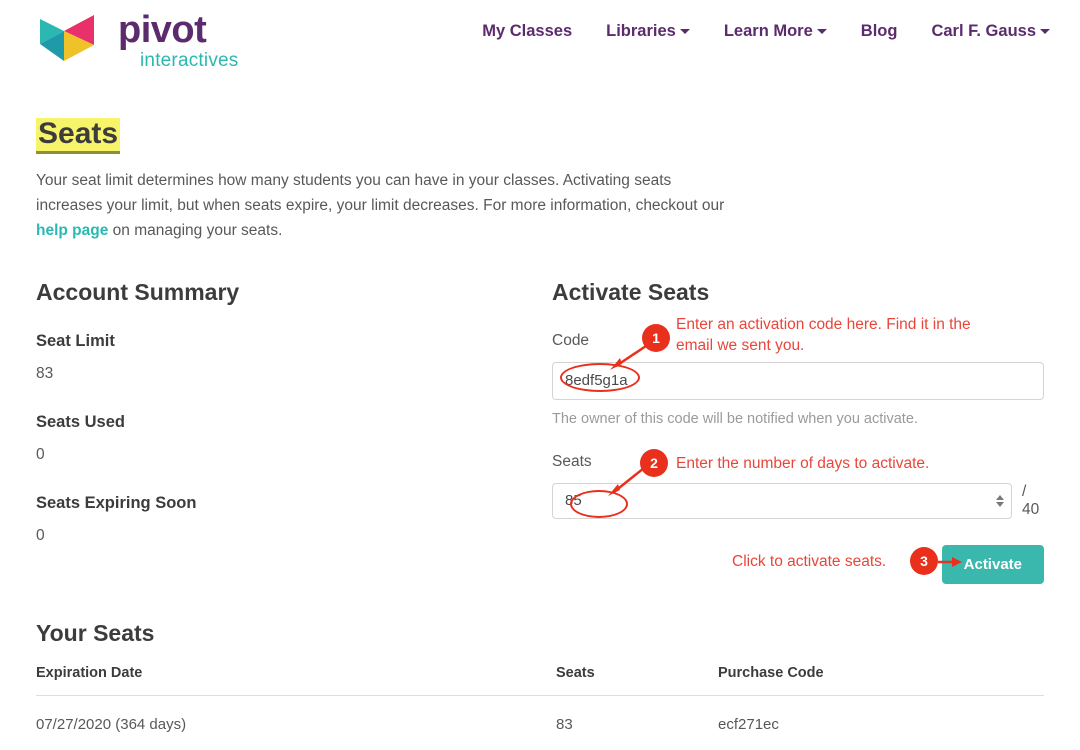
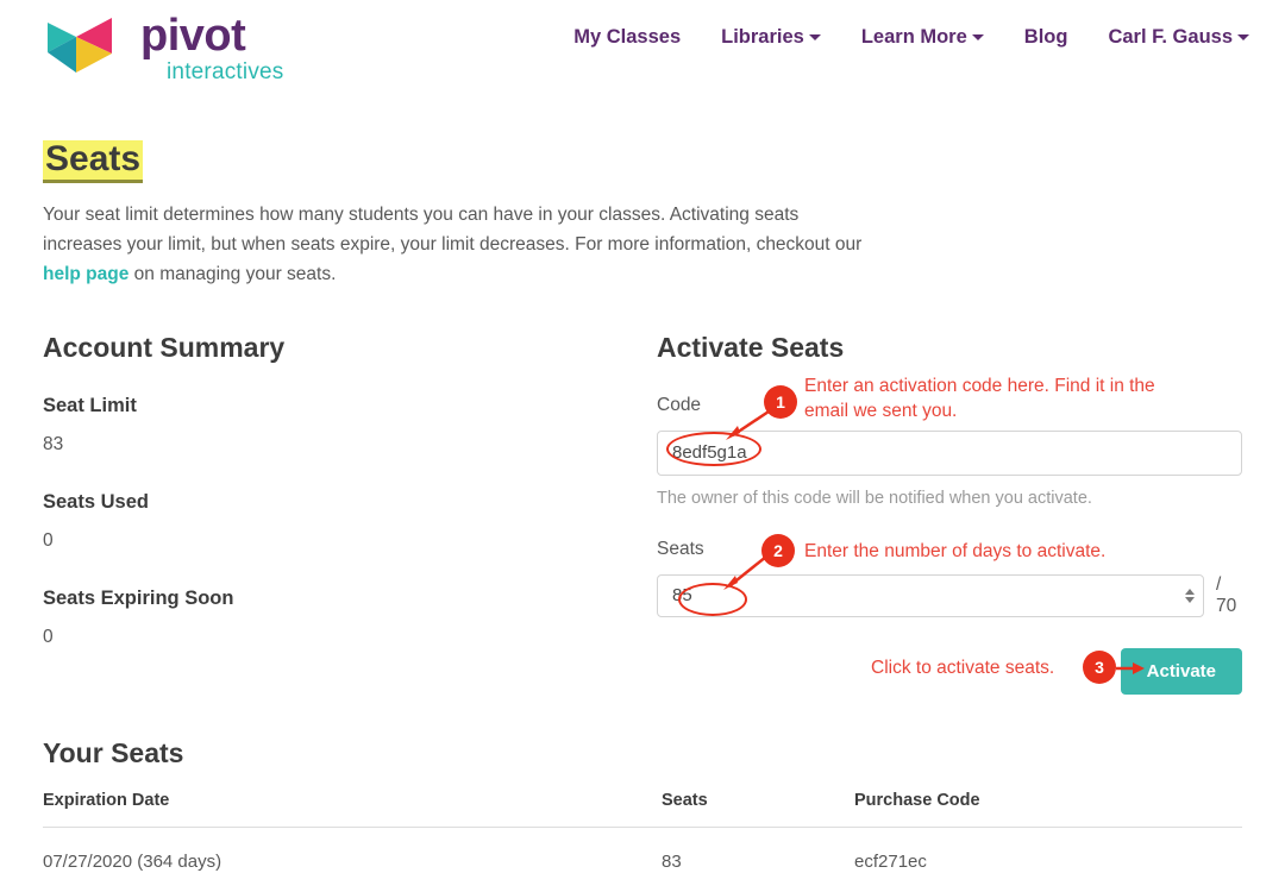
  pivot
  interactives
  My Classes
  Libraries
  Learn More
  Blog
  Carl F. Gauss
  Seats
  Your seat limit determines how many students you can have in your classes. Activating seats increases your limit, but when seats expire, your limit decreases. For more information, checkout our help page on managing your seats.
  Account Summary
  Seat Limit
  83
  Seats Used
  0
  Seats Expiring Soon
  0
  Activate Seats
  Code
  8edf5g1a
  The owner of this code will be notified when you activate.
  Seats
  85
- / 40
+ / 70
  Activate
  Your Seats
  Expiration Date	Seats	Purchase Code
  07/27/2020 (364 days)	83	ecf271ec
  1
  Enter an activation code here. Find it in the email we sent you.
  2
  Enter the number of days to activate.
  Click to activate seats.
  3
